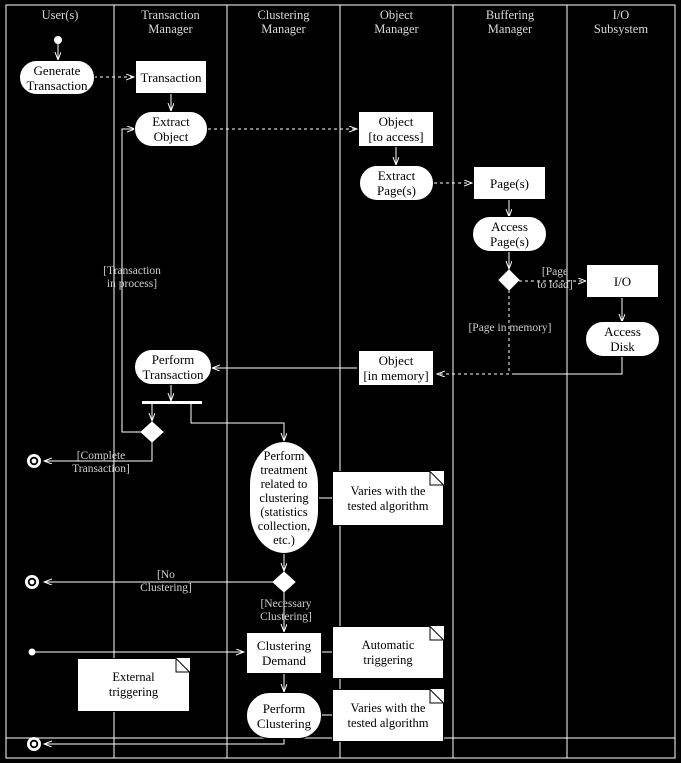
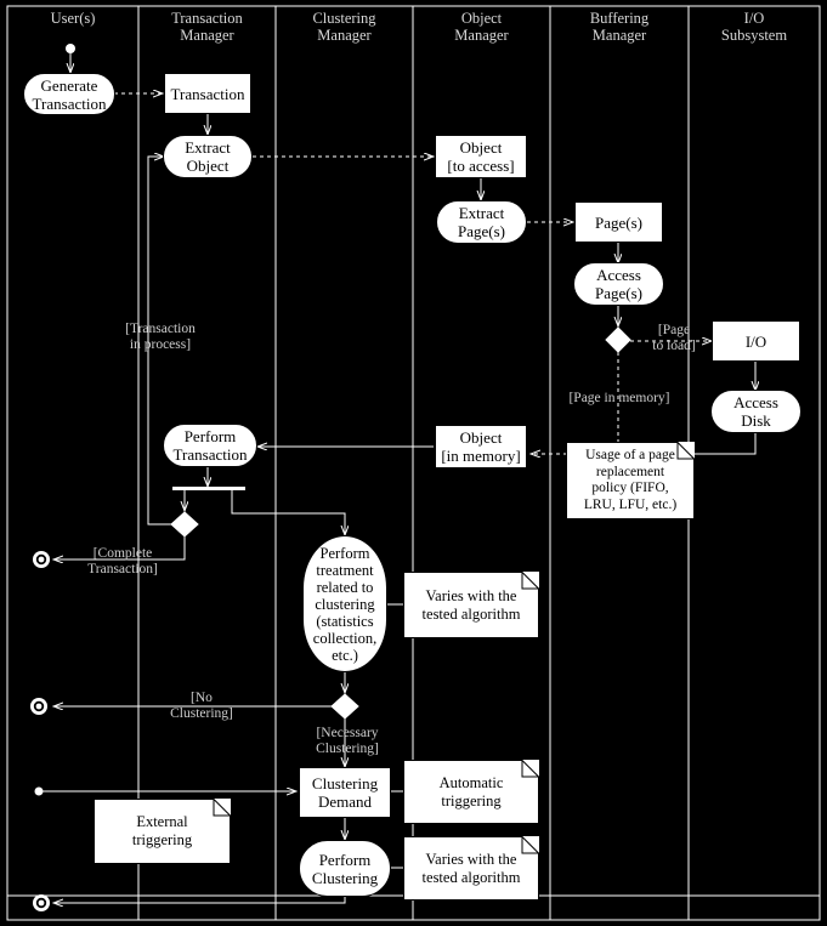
  User(s)
  Transaction
  Manager
  Clustering
  Manager
  Object
  Manager
  Buffering
  Manager
  I/O
  Subsystem
  Generate
  Transaction
  Transaction
  Extract
  Object
  Object
  [to access]
  Extract
  Page(s)
  Page(s)
  Access
  Page(s)
  I/O
  Access
  Disk
  Object
  [in memory]
  Perform
  Transaction
  Perform
  treatment
  related to
  clustering
  (statistics
  collection,
  etc.)
  Clustering
  Demand
  Perform
  Clustering
+ Usage of a page
+ replacement
+ policy (FIFO,
+ LRU, LFU, etc.)
  Varies with the
  tested algorithm
  Automatic
  triggering
  Varies with the
  tested algorithm
  External
  triggering
  [Transaction
  in process]
  [Page
  to load]
  [Page in memory]
  [Complete
  Transaction]
  [No
  Clustering]
  [Necessary
  Clustering]
